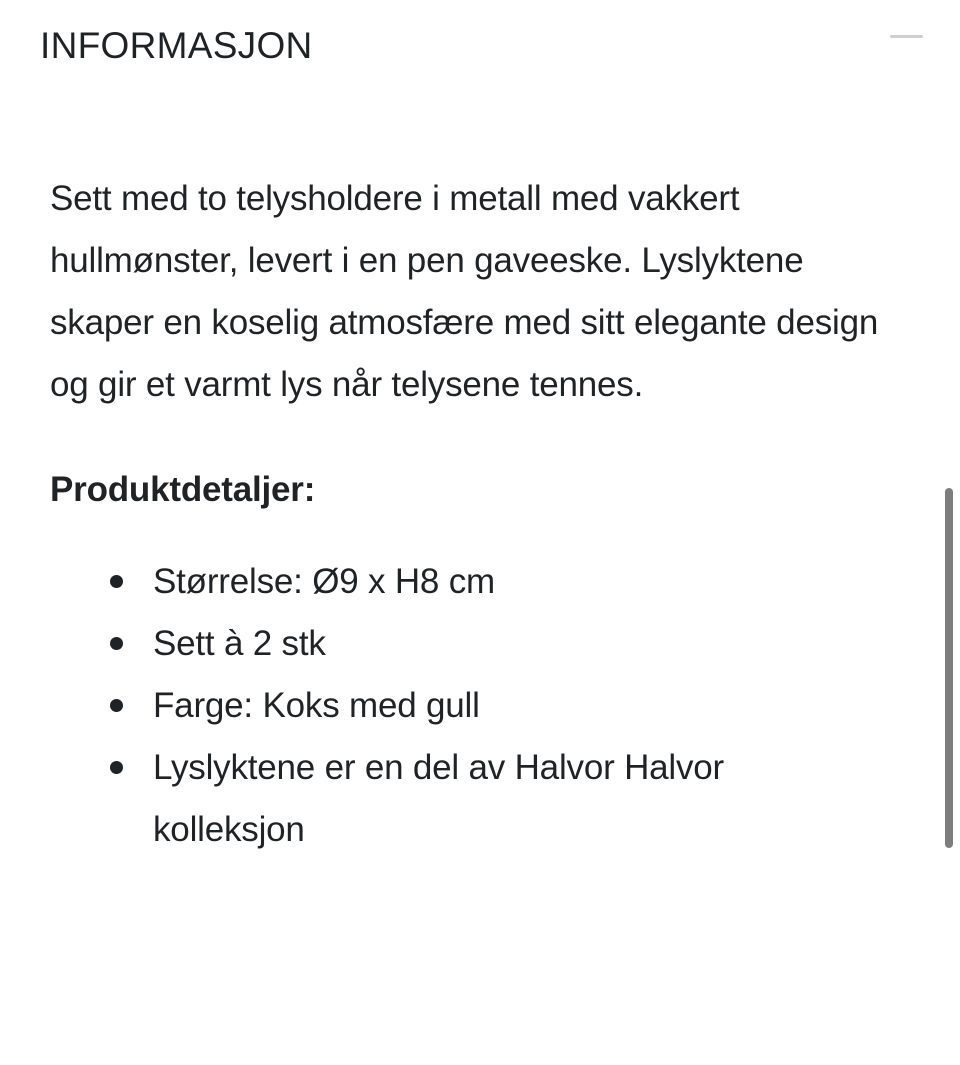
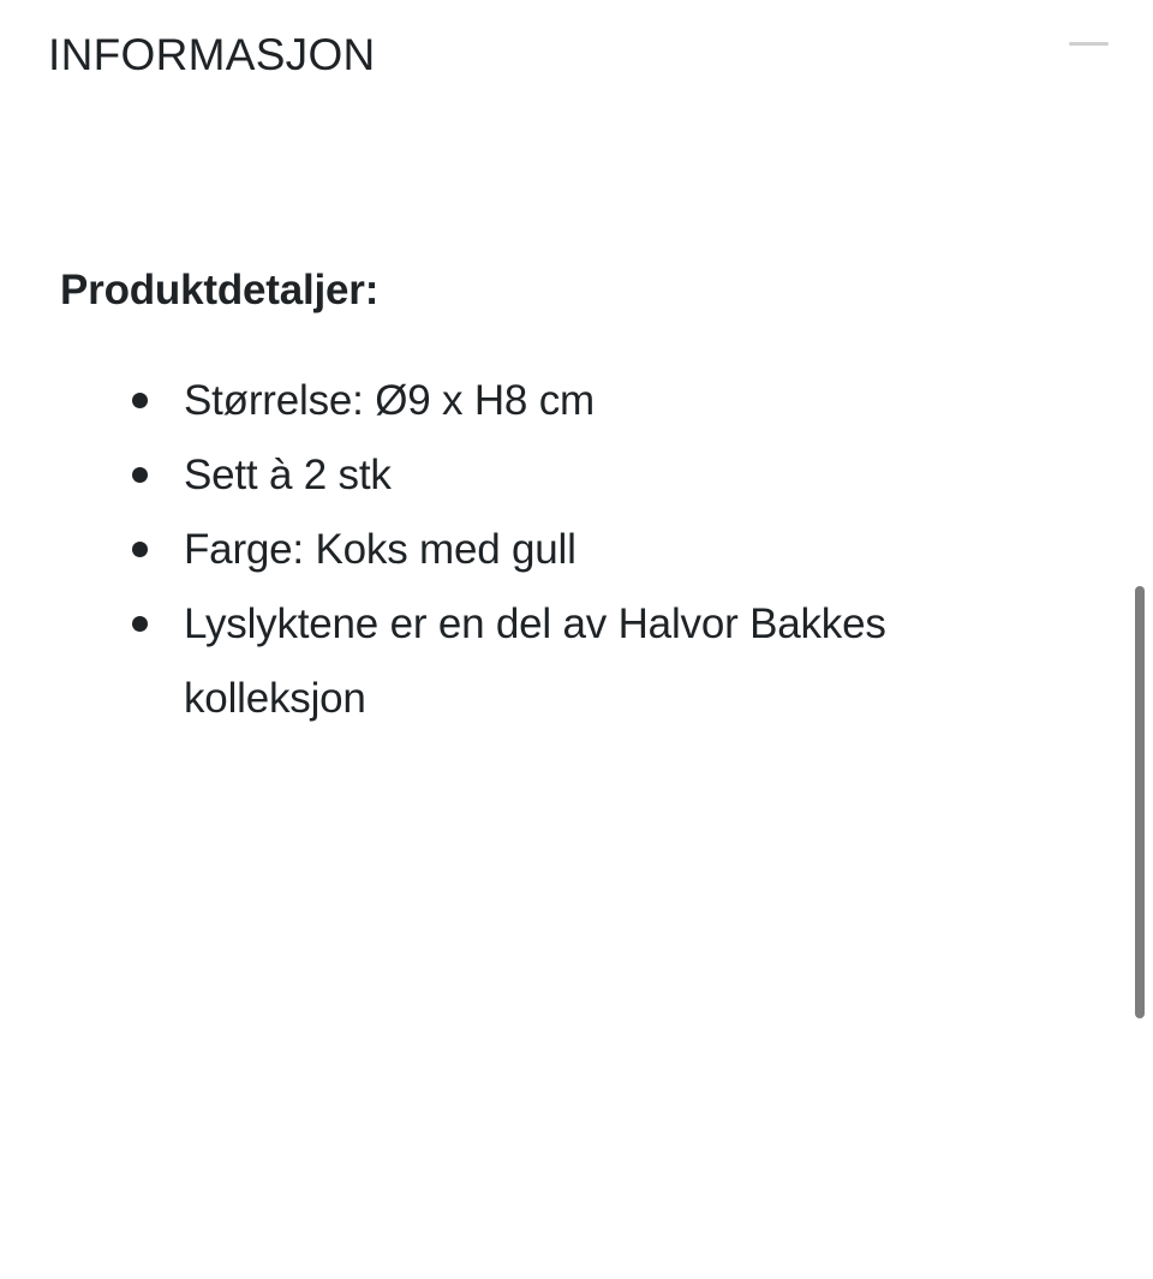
  INFORMASJON
- Sett med to telysholdere i metall med vakkert hullmønster, levert i en pen gaveeske. Lyslyktene skaper en koselig atmosfære med sitt elegante design og gir et varmt lys når telysene tennes.
  Produktdetaljer:
  Størrelse: Ø9 x H8 cm
  Sett à 2 stk
  Farge: Koks med gull
- Lyslyktene er en del av Halvor Halvor kolleksjon
+ Lyslyktene er en del av Halvor Bakkes kolleksjon
